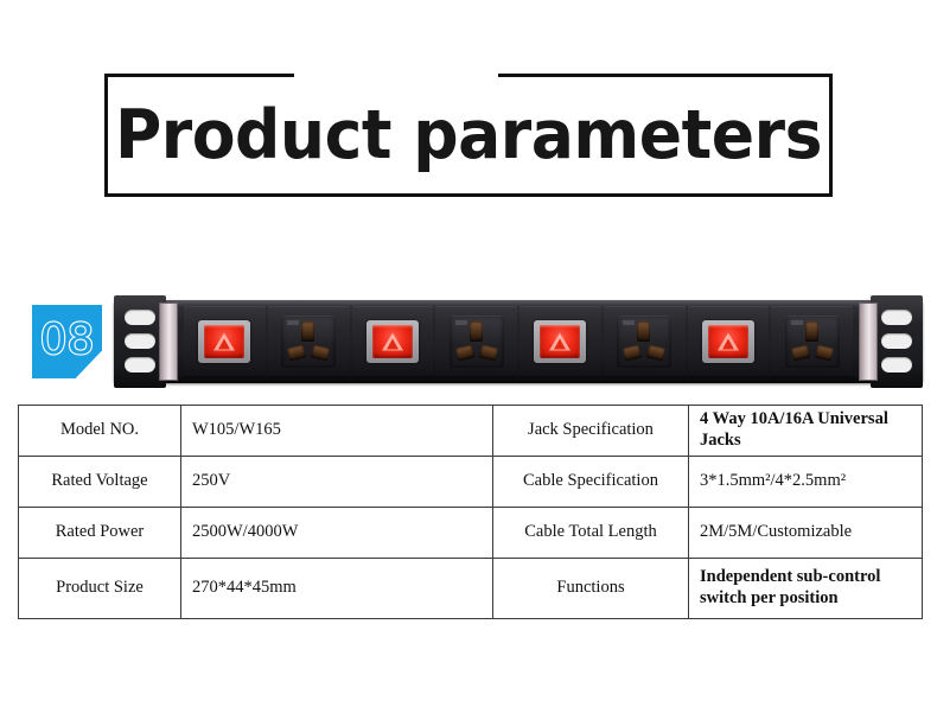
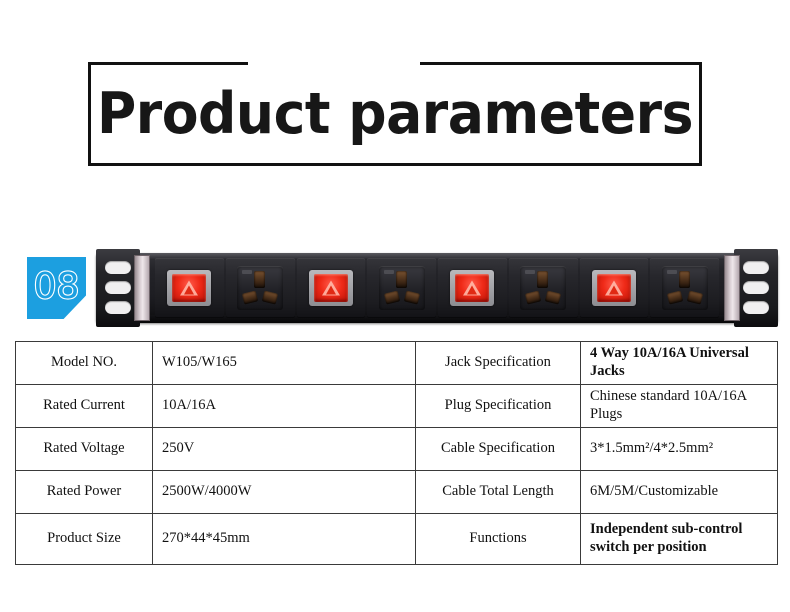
  Product parameters
  08
  Model NO.	W105/W165	Jack Specification	4 Way 10A/16A Universal Jacks
+ Rated Current	10A/16A	Plug Specification	Chinese standard 10A/16A Plugs
  Rated Voltage	250V	Cable Specification	3*1.5mm²/4*2.5mm²
- Rated Power	2500W/4000W	Cable Total Length	2M/5M/Customizable
+ Rated Power	2500W/4000W	Cable Total Length	6M/5M/Customizable
  Product Size	270*44*45mm	Functions	Independent sub-control switch per position
